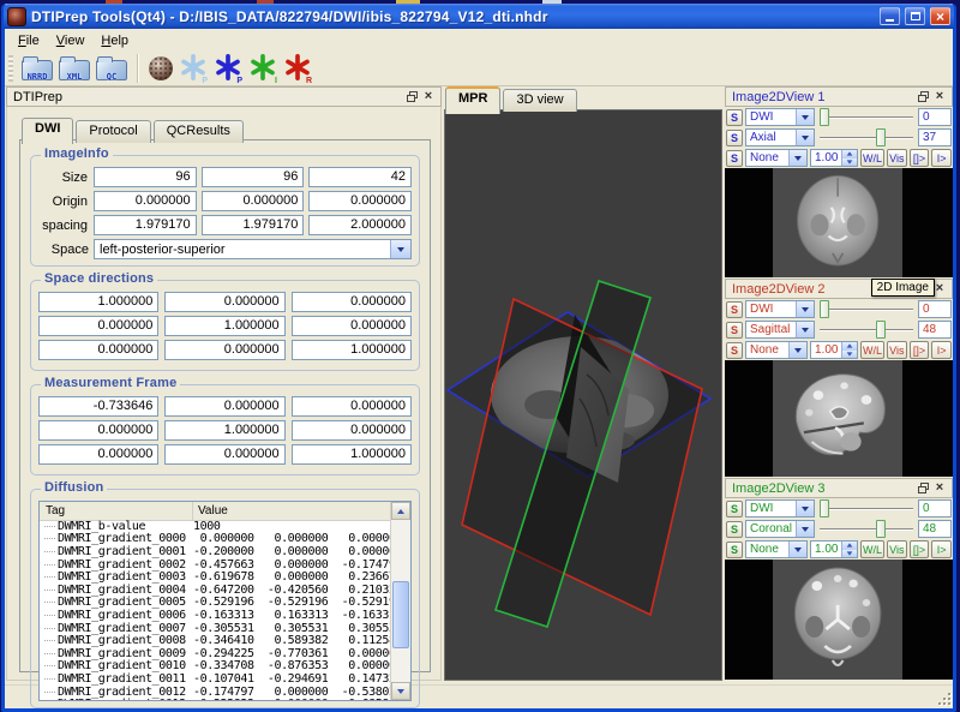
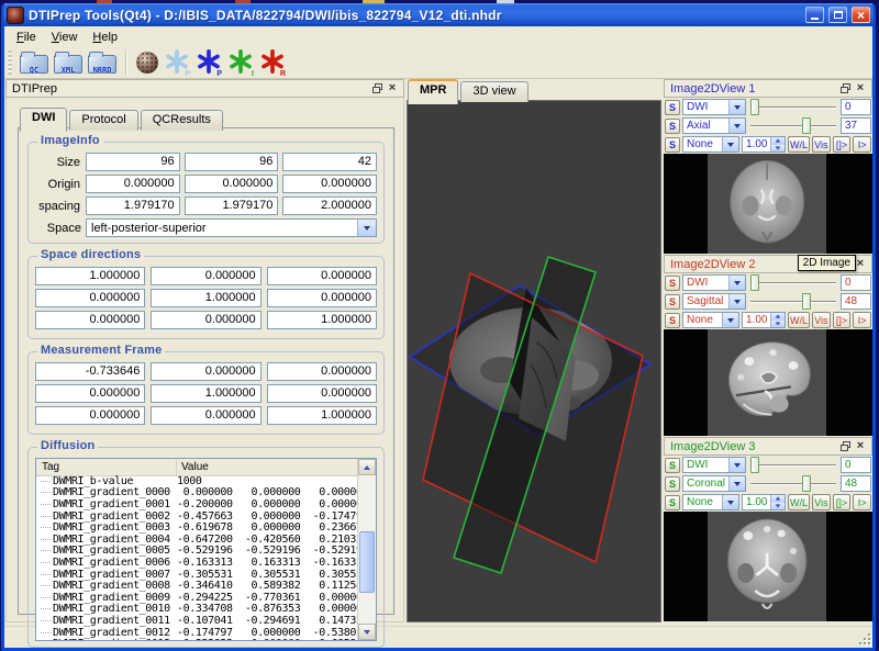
  DTIPrep Tools(Qt4) - D:/IBIS_DATA/822794/DWI/ibis_822794_V12_dti.nhdr
  ×
  File
  View
  Help
- NRRD
+ QC
  XML
- QC
+ NRRD
  DTIPrep
  ×
  DWI
  Protocol
  QCResults
  ImageInfo
  Size
  96
  96
  42
  Origin
  0.000000
  0.000000
  0.000000
  spacing
  1.979170
  1.979170
  2.000000
  Space
  left-posterior-superior
  Space directions
  1.000000
  0.000000
  0.000000
  0.000000
  1.000000
  0.000000
  0.000000
  0.000000
  1.000000
  Measurement Frame
  -0.733646
  0.000000
  0.000000
  0.000000
  1.000000
  0.000000
  0.000000
  0.000000
  1.000000
  Diffusion
  Tag
  Value
  DWMRI_b-value
  1000
  DWMRI_gradient_0000
  0.000000 0.000000 0.0000
  DWMRI_gradient_0001
  -0.200000 0.000000 0.0000
  DWMRI_gradient_0002
  -0.457663 0.000000 -0.1747
  DWMRI_gradient_0003
  -0.619678 0.000000 0.2366
  DWMRI_gradient_0004
  -0.647200 -0.420560 0.2103
  DWMRI_gradient_0005
  -0.529196 -0.529196 -0.5291
  DWMRI_gradient_0006
  -0.163313 0.163313 -0.1633
  DWMRI_gradient_0007
  -0.305531 0.305531 0.3055
  DWMRI_gradient_0008
  -0.346410 0.589382 0.1125
  DWMRI_gradient_0009
  -0.294225 -0.770361 0.0000
  DWMRI_gradient_0010
  -0.334708 -0.876353 0.0000
  DWMRI_gradient_0011
  -0.107041 -0.294691 0.1473
  DWMRI_gradient_0012
  -0.174797 0.000000 -0.5380
  MPR
  3D view
  Image2DView 1
  ×
  S
  DWI
  0
  S
  Axial
  37
  S
  None
  1.00
  W/L
  Vis
  []>
  I>
  Image2DView 2
  2D Image
  ×
  S
  DWI
  0
  S
  Sagittal
  48
  S
  None
  1.00
  W/L
  Vis
  []>
  I>
  Image2DView 3
  ×
  S
  DWI
  0
  S
  Coronal
  48
  S
  None
  1.00
  W/L
  Vis
  []>
  I>
